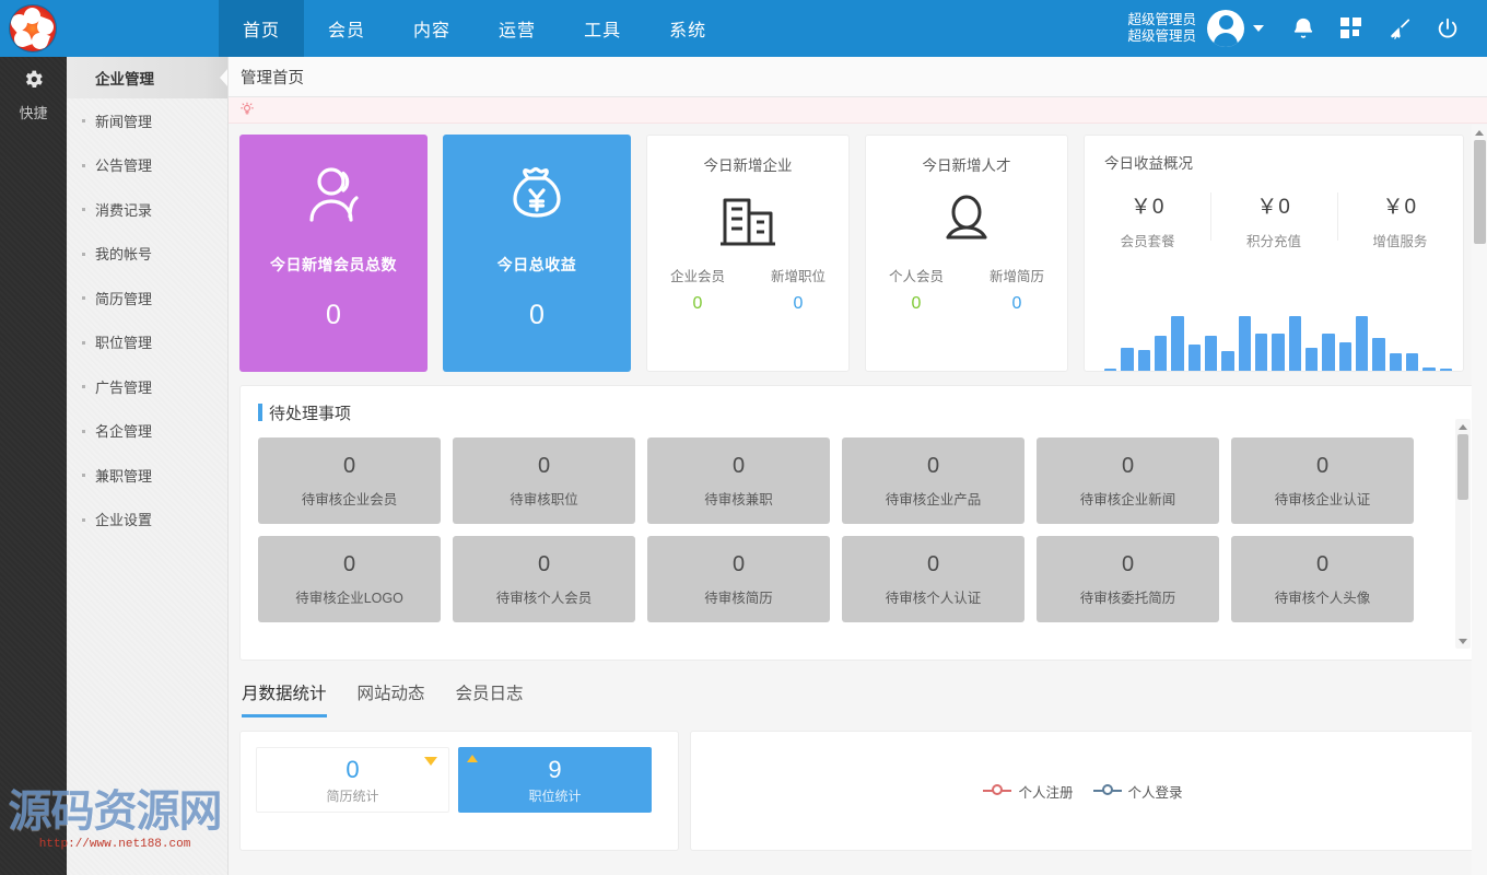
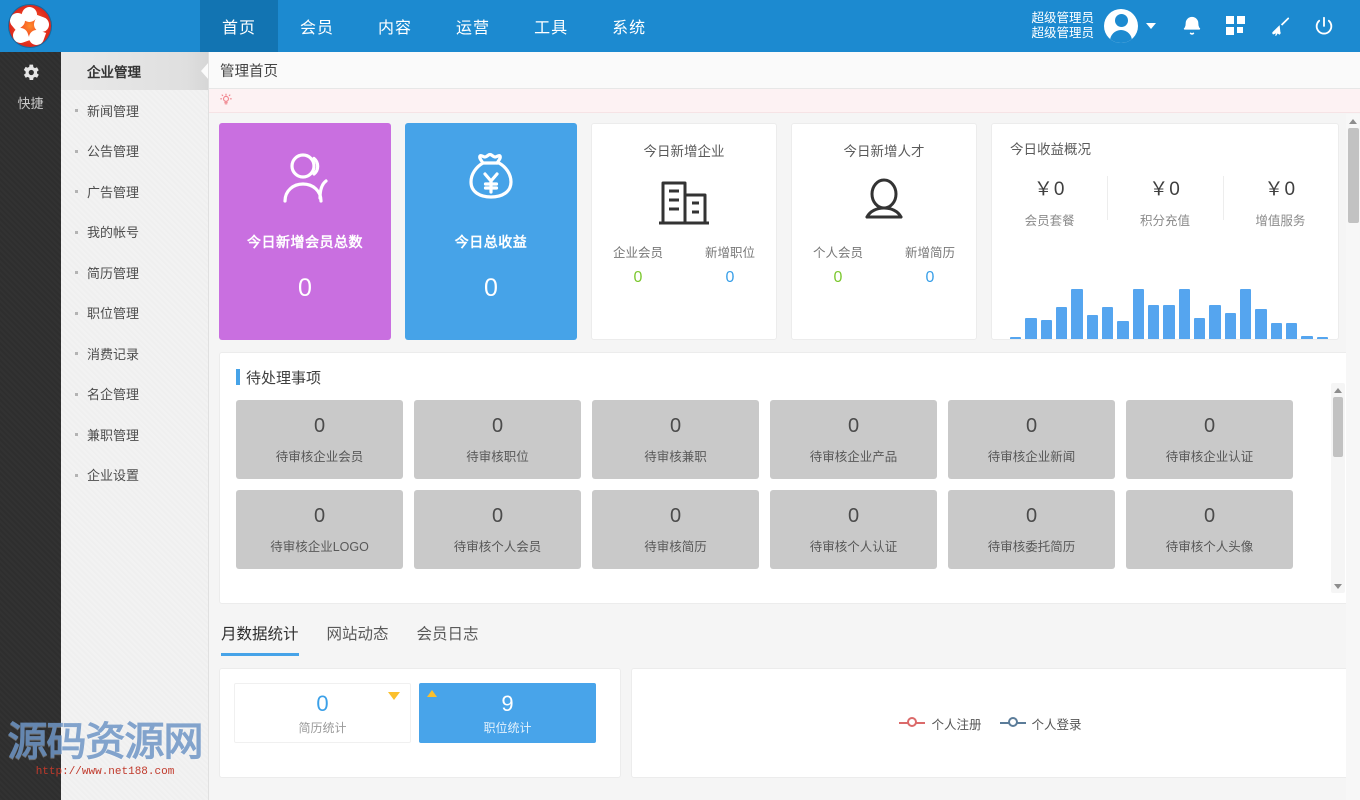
  首页
  会员
  内容
  运营
  工具
  系统
  超级管理员
  超级管理员
  快捷
  企业管理
  新闻管理
  公告管理
- 消费记录
+ 广告管理
  我的帐号
  简历管理
  职位管理
- 广告管理
+ 消费记录
  名企管理
  兼职管理
  企业设置
  管理首页
  今日新增会员总数
  0
  今日总收益
  0
  今日新增企业
  企业会员
  0
  新增职位
  0
  今日新增人才
  个人会员
  0
  新增简历
  0
  今日收益概况
  ￥0
  会员套餐
  ￥0
  积分充值
  ￥0
  增值服务
  待处理事项
  0
  待审核企业会员
  0
  待审核职位
  0
  待审核兼职
  0
  待审核企业产品
  0
  待审核企业新闻
  0
  待审核企业认证
  0
  待审核企业LOGO
  0
  待审核个人会员
  0
  待审核简历
  0
  待审核个人认证
  0
  待审核委托简历
  0
  待审核个人头像
  月数据统计
  网站动态
  会员日志
  0
  简历统计
  9
  职位统计
  个人注册
  个人登录
  源码资源网
  http://www.net188.com
